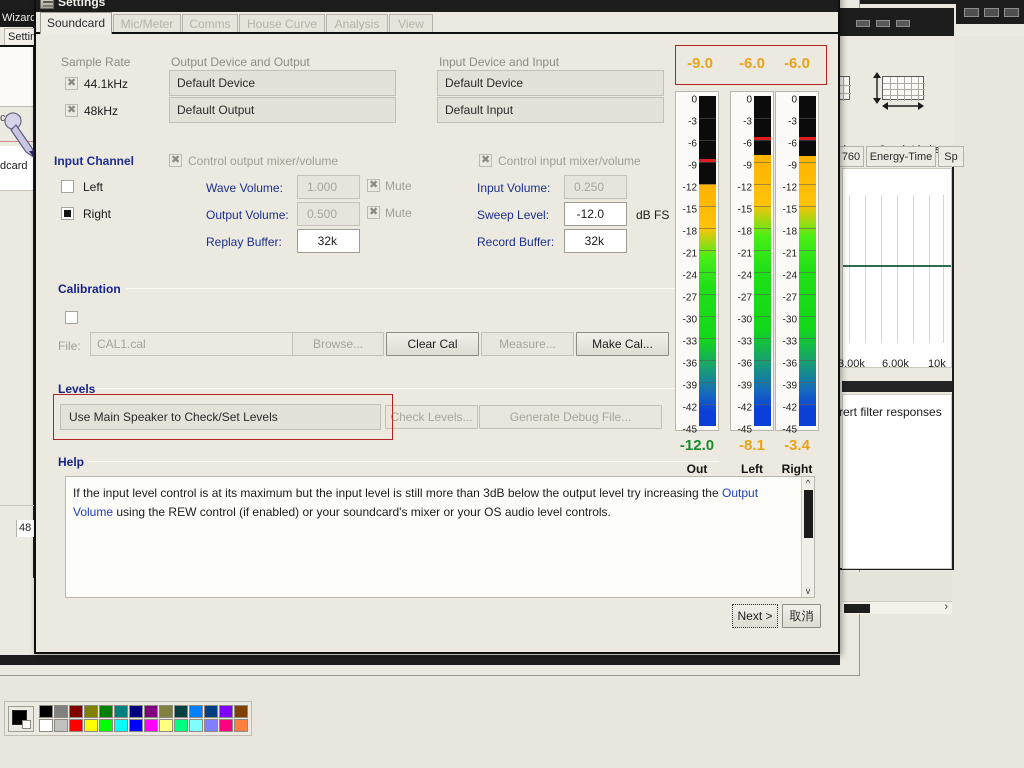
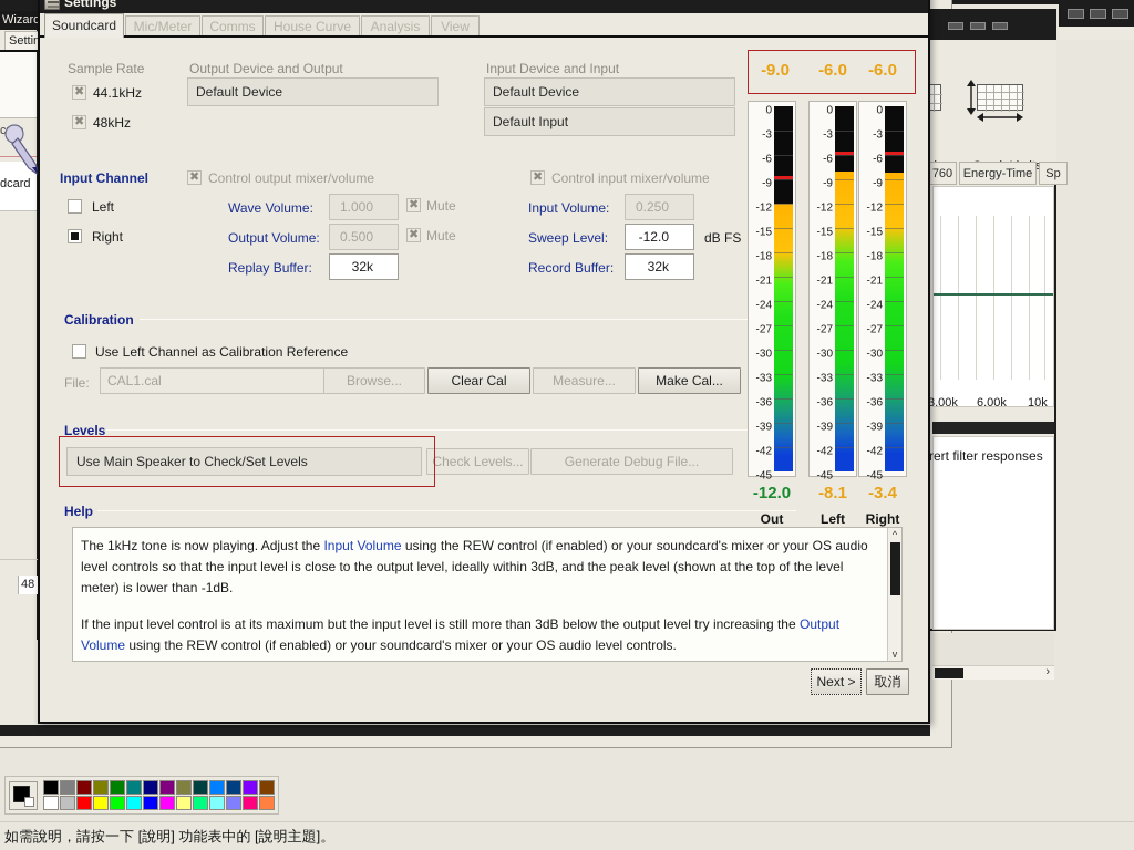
  Wizar
  Setti
  dcard
  48
  760
  Energy-Time
  Sp
  3.00k
  6.00k
  10k
  rert filter responses
  ›
  Settings
  Soundcard
  Mic/Meter
  Comms
  House Curve
  Analysis
  View
  Sample Rate
  44.1kHz
  48kHz
  Output Device and Output
  Default Device
- Default Output
  Input Device and Input
  Default Device
  Default Input
  Input Channel
  Left
  Right
  Control output mixer/volume
  Wave Volume:
  1.000
  Mute
  Output Volume:
  0.500
  Mute
  Replay Buffer:
  32k
  Control input mixer/volume
  Input Volume:
  0.250
  Sweep Level:
  -12.0
  dB FS
  Record Buffer:
  32k
  Calibration
+ Use Left Channel as Calibration Reference
  File:
  CAL1.cal
  Browse...
  Clear Cal
  Measure...
  Make Cal...
  Levels
  Use Main Speaker to Check/Set Levels
  Check Levels...
  Generate Debug File...
  Help
+ The 1kHz tone is now playing. Adjust the Input Volume using the REW control (if enabled) or your soundcard's mixer or your OS audio level controls so that the input level is close to the output level, ideally within 3dB, and the peak level (shown at the top of the level meter) is lower than -1dB.
  If the input level control is at its maximum but the input level is still more than 3dB below the output level try increasing the Output Volume using the REW control (if enabled) or your soundcard's mixer or your OS audio level controls.
  ^
  v
  Next >
  取消
  -9.0
  -6.0
  -6.0
  0
  -3
  -6
  -9
  -12
  -15
  -18
  -21
  -24
  -27
  -30
  -33
  -36
  -39
  -42
  -45
  -12.0
  Out
  0
  -3
  -6
  -9
  -12
  -15
  -18
  -21
  -24
  -27
  -30
  -33
  -36
  -39
  -42
  -45
  -8.1
  Left
  0
  -3
  -6
  -9
  -12
  -15
  -18
  -21
  -24
  -27
  -30
  -33
  -36
  -39
  -42
  -45
  -3.4
  Right
+ 如需說明，請按一下 [說明] 功能表中的 [說明主題]。
